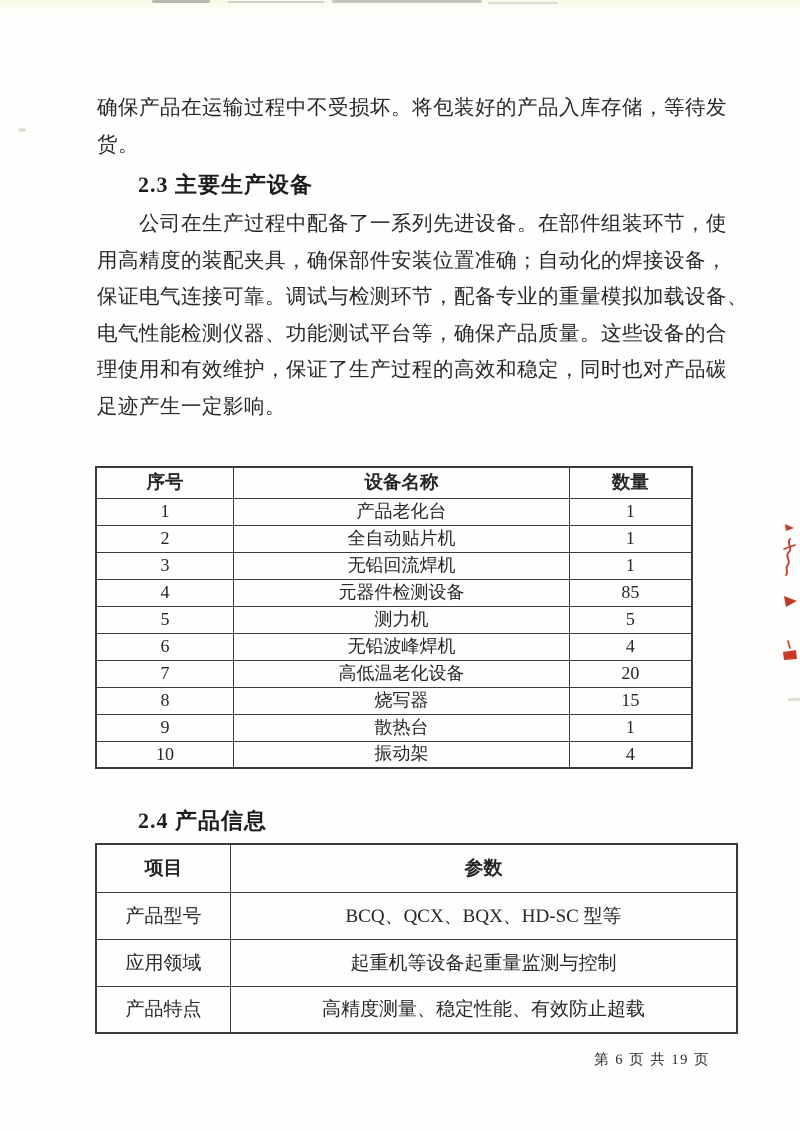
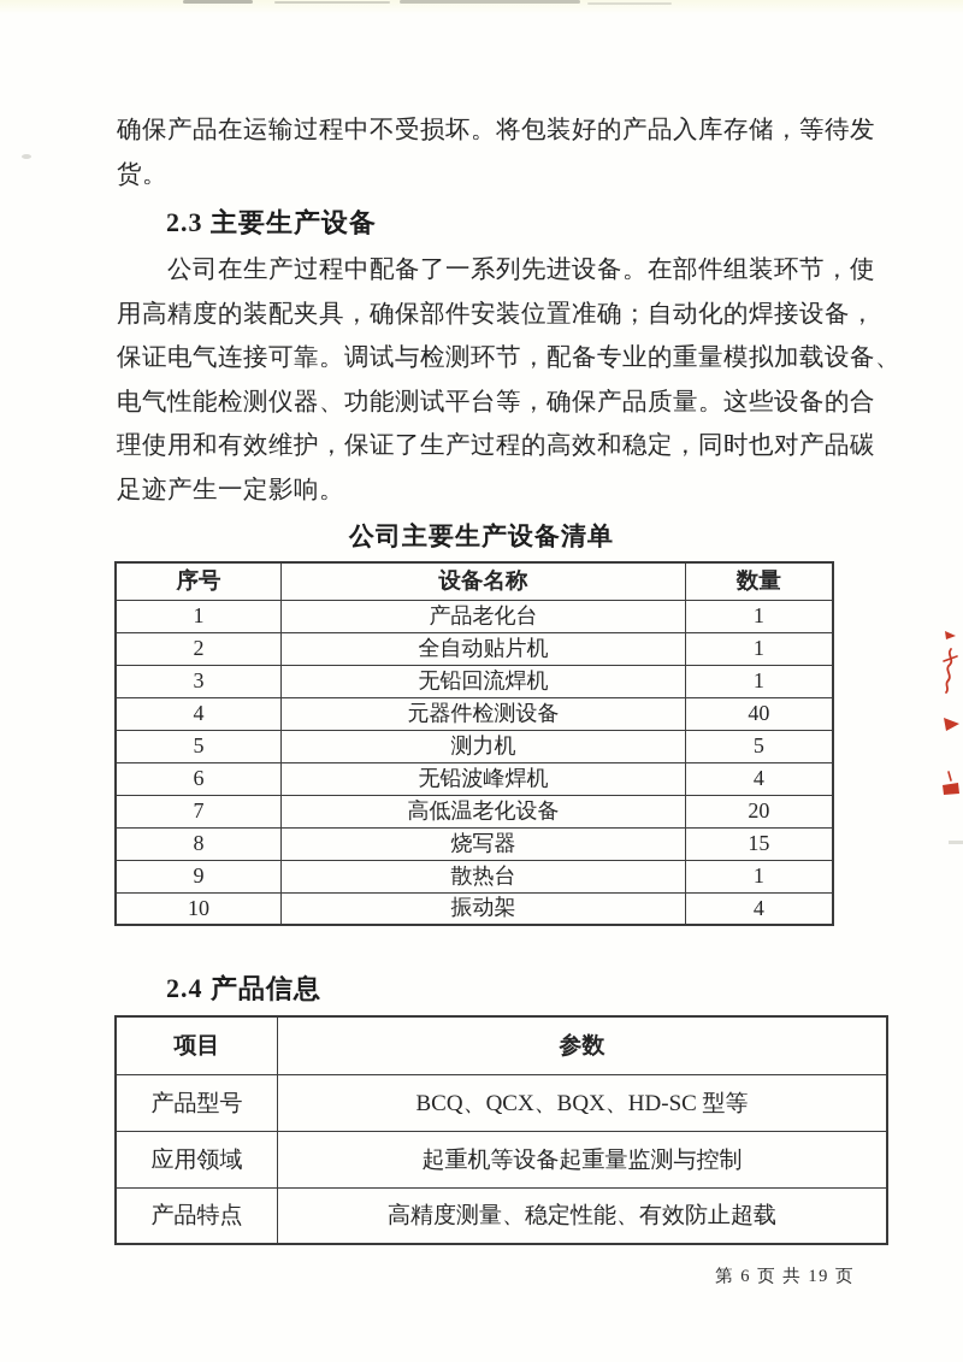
  确保产品在运输过程中不受损坏。将包装好的产品入库存储，等待发
  货。
  2.3 主要生产设备
  公司在生产过程中配备了一系列先进设备。在部件组装环节，使
  用高精度的装配夹具，确保部件安装位置准确；自动化的焊接设备，
  保证电气连接可靠。调试与检测环节，配备专业的重量模拟加载设备、
  电气性能检测仪器、功能测试平台等，确保产品质量。这些设备的合
  理使用和有效维护，保证了生产过程的高效和稳定，同时也对产品碳
  足迹产生一定影响。
+ 公司主要生产设备清单
  序号	设备名称	数量
  1	产品老化台	1
  2	全自动贴片机	1
  3	无铅回流焊机	1
- 4	元器件检测设备	85
+ 4	元器件检测设备	40
  5	测力机	5
  6	无铅波峰焊机	4
  7	高低温老化设备	20
  8	烧写器	15
  9	散热台	1
  10	振动架	4
  2.4 产品信息
  项目	参数
  产品型号	BCQ、QCX、BQX、HD-SC 型等
  应用领域	起重机等设备起重量监测与控制
  产品特点	高精度测量、稳定性能、有效防止超载
  第 6 页 共 19 页
